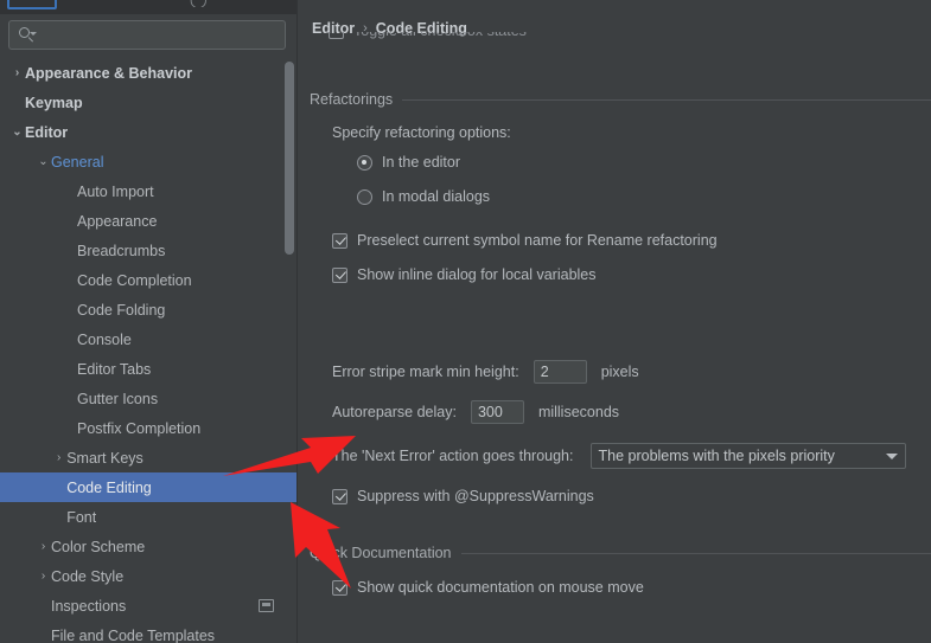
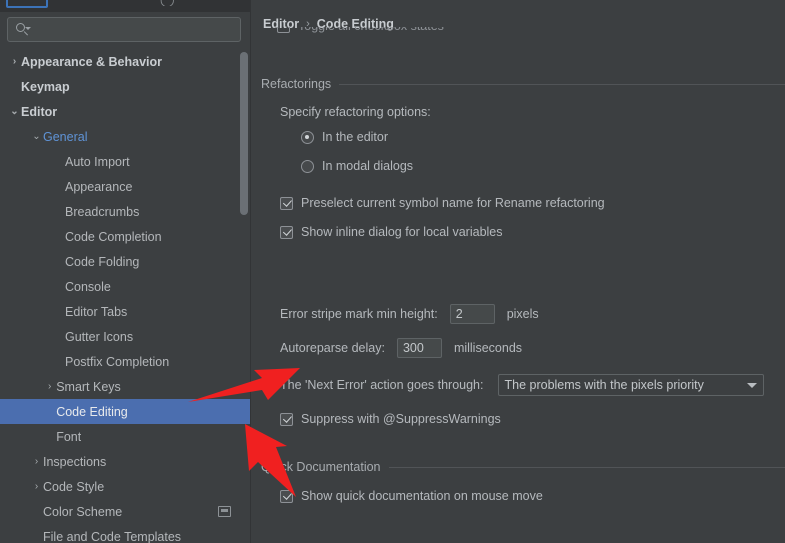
  ›
  Appearance & Behavior
  Keymap
  ⌄
  Editor
  ⌄
  General
  Auto Import
  Appearance
  Breadcrumbs
  Code Completion
  Code Folding
  Console
  Editor Tabs
  Gutter Icons
  Postfix Completion
  ›
  Smart Keys
  Code Editing
  Font
  ›
- Color Scheme
+ Inspections
  ›
  Code Style
- Inspections
+ Color Scheme
  File and Code Templates
  Editor
  ›
  Code Editing
  Refactorings
  Specify refactoring options:
  In the editor
  In modal dialogs
  Preselect current symbol name for Rename refactoring
  Show inline dialog for local variables
  Error stripe mark min height:
  2
  pixels
  Autoreparse delay:
  300
  milliseconds
  The 'Next Error' action goes through:
  The problems with the pixels priority
  Suppress with @SuppressWarnings
  k Documentation
  Show quick documentation on mouse move
